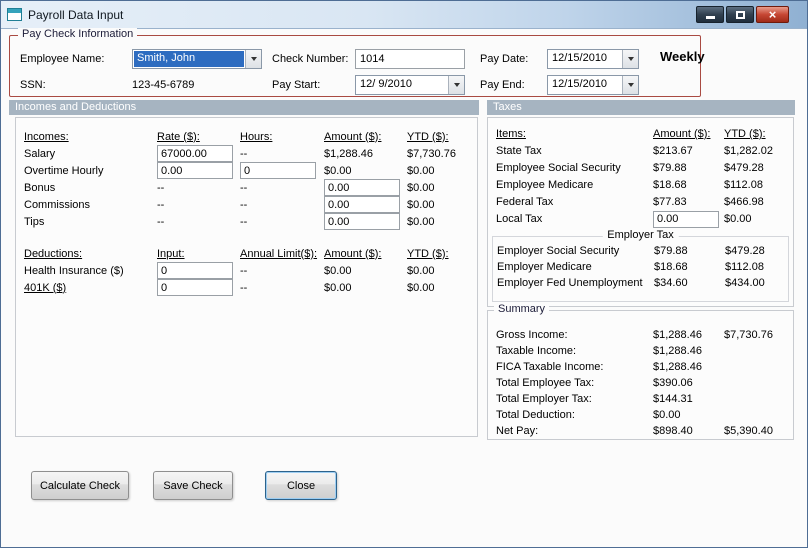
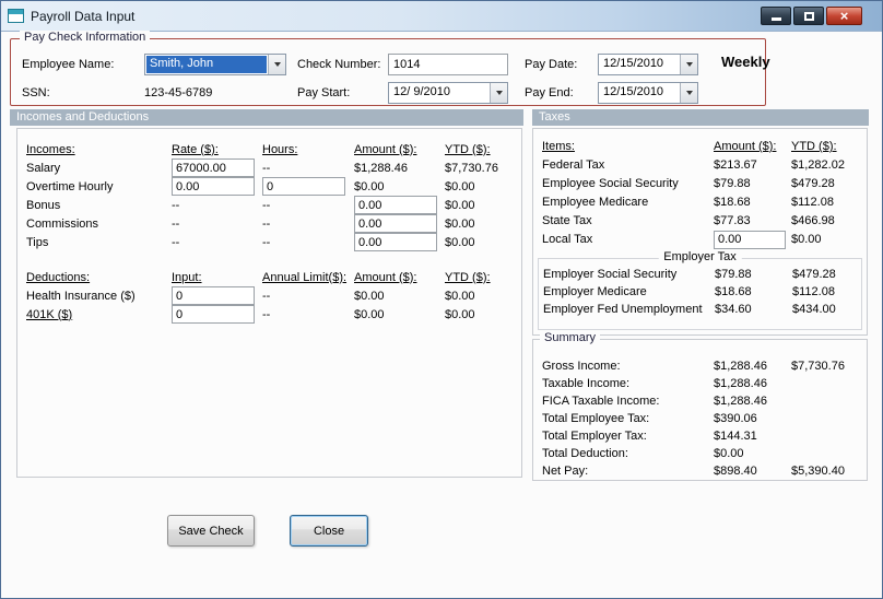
  Payroll Data Input
  ×
  Pay Check Information
  Employee Name:
  Smith, John
  Check Number:
  1014
  Pay Date:
  12/15/2010
  Weekly
  SSN:
  123-45-6789
  Pay Start:
  12/ 9/2010
  Pay End:
  12/15/2010
  Incomes and Deductions
  Taxes
  Incomes:
  Rate ($):
  Hours:
  Amount ($):
  YTD ($):
  Salary
  67000.00
  --
  $1,288.46
  $7,730.76
  Overtime Hourly
  0.00
  0
  $0.00
  $0.00
  Bonus
  --
  --
  0.00
  $0.00
  Commissions
  --
  --
  0.00
  $0.00
  Tips
  --
  --
  0.00
  $0.00
  Deductions:
  Input:
  Annual Limit($):
  Amount ($):
  YTD ($):
  Health Insurance ($)
  0
  --
  $0.00
  $0.00
  401K ($)
  0
  --
  $0.00
  $0.00
  Items:
  Amount ($):
  YTD ($):
- State Tax
+ Federal Tax
  $213.67
  $1,282.02
  Employee Social Security
  $79.88
  $479.28
  Employee Medicare
  $18.68
  $112.08
- Federal Tax
+ State Tax
  $77.83
  $466.98
  Local Tax
  0.00
  $0.00
  Employer Tax
  Employer Social Security
  $79.88
  $479.28
  Employer Medicare
  $18.68
  $112.08
  Employer Fed Unemployment
  $34.60
  $434.00
  Summary
  Gross Income:
  $1,288.46
  $7,730.76
  Taxable Income:
  $1,288.46
  FICA Taxable Income:
  $1,288.46
  Total Employee Tax:
  $390.06
  Total Employer Tax:
  $144.31
  Total Deduction:
  $0.00
  Net Pay:
  $898.40
  $5,390.40
- Calculate Check
  Save Check
  Close
